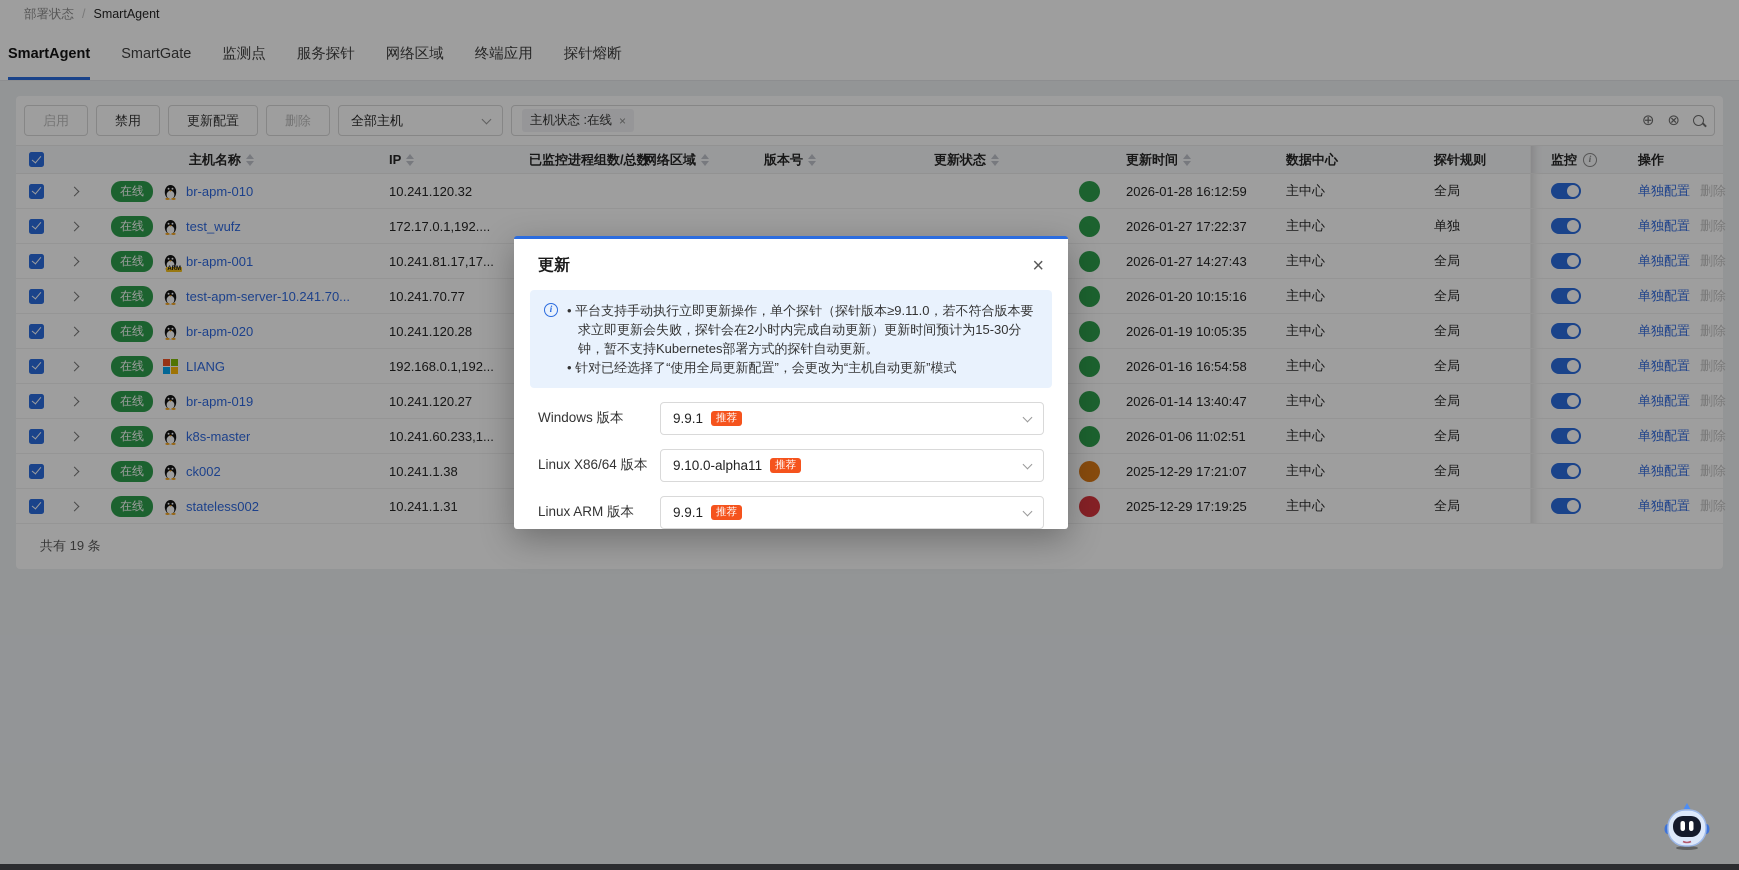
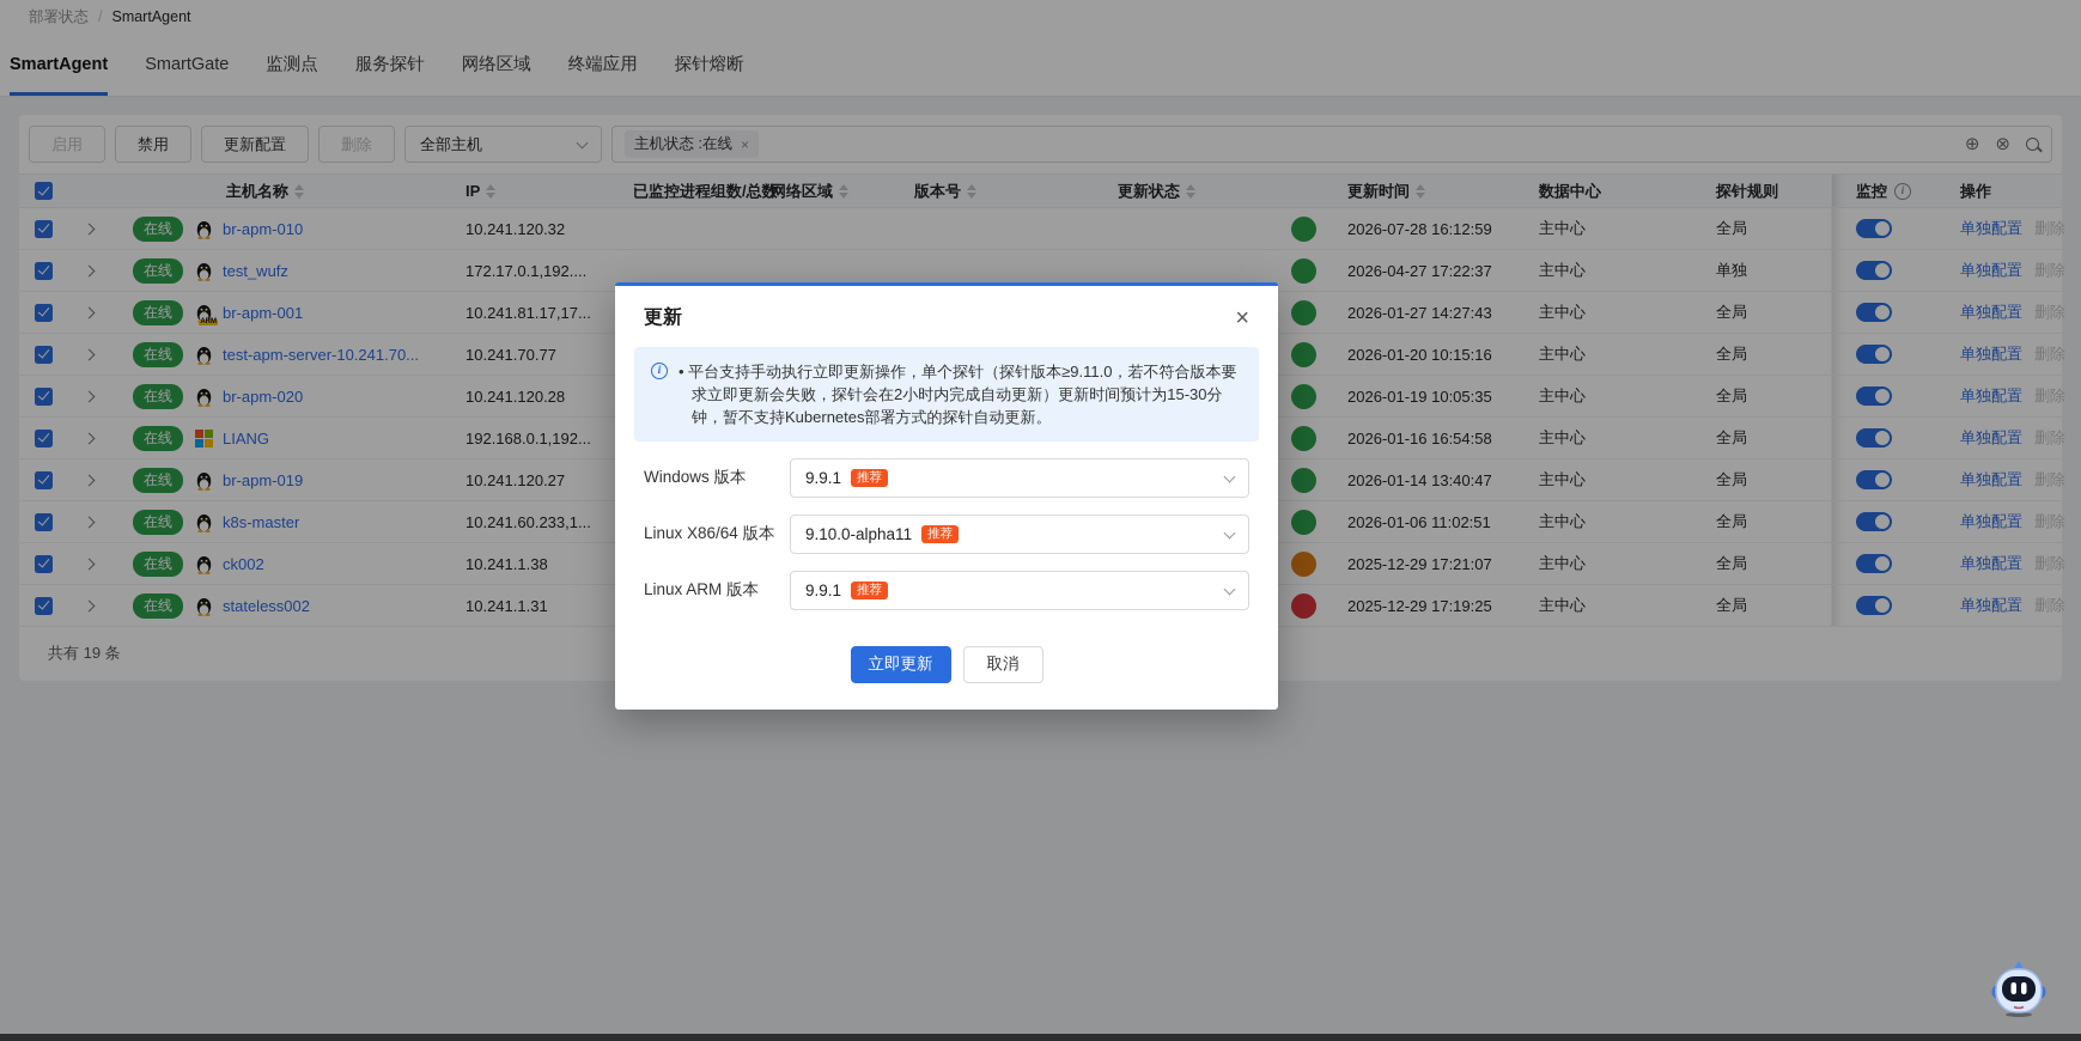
  部署状态
  /
  SmartAgent
  SmartAgent
  SmartGate
  监测点
  服务探针
  网络区域
  终端应用
  探针熔断
  启用
  禁用
  更新配置
  删除
  全部主机
  主机状态 :在线
  ×
  ⊕
  ⊗
  主机名称
  IP
  已监控进程组数/总数
  网络区域
  版本号
  更新状态
  更新时间
  数据中心
  探针规则
  监控
  i
  操作
  在线
  br-apm-010
  10.241.120.32
- 2026-01-28 16:12:59
+ 2026-07-28 16:12:59
  主中心
  全局
  单独配置
  删除
  在线
  test_wufz
  172.17.0.1,192....
- 2026-01-27 17:22:37
+ 2026-04-27 17:22:37
  主中心
  单独
  单独配置
  删除
  在线
  br-apm-001
  10.241.81.17,17...
  2026-01-27 14:27:43
  主中心
  全局
  单独配置
  删除
  在线
  test-apm-server-10.241.70...
  10.241.70.77
  2026-01-20 10:15:16
  主中心
  全局
  单独配置
  删除
  在线
  br-apm-020
  10.241.120.28
  2026-01-19 10:05:35
  主中心
  全局
  单独配置
  删除
  在线
  LIANG
  192.168.0.1,192...
  2026-01-16 16:54:58
  主中心
  全局
  单独配置
  删除
  在线
  br-apm-019
  10.241.120.27
  2026-01-14 13:40:47
  主中心
  全局
  单独配置
  删除
  在线
  k8s-master
  10.241.60.233,1...
  2026-01-06 11:02:51
  主中心
  全局
  单独配置
  删除
  在线
  ck002
  10.241.1.38
  2025-12-29 17:21:07
  主中心
  全局
  单独配置
  删除
  在线
  stateless002
  10.241.1.31
  2025-12-29 17:19:25
  主中心
  全局
  单独配置
  删除
  共有 19 条
  更新
  ×
  i
  平台支持手动执行立即更新操作，单个探针（探针版本≥9.11.0，若不符合版本要求立即更新会失败，探针会在2小时内完成自动更新）更新时间预计为15-30分钟，暂不支持Kubernetes部署方式的探针自动更新。
- 针对已经选择了“使用全局更新配置”，会更改为“主机自动更新”模式
  Windows 版本
  9.9.1
  推荐
  Linux X86/64 版本
  9.10.0-alpha11
  推荐
  Linux ARM 版本
  9.9.1
  推荐
+ 立即更新
+ 取消
